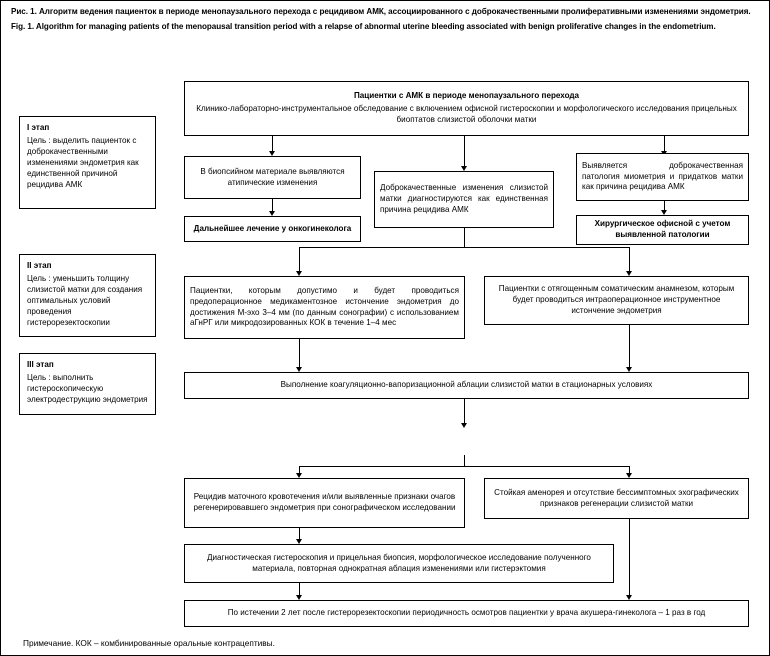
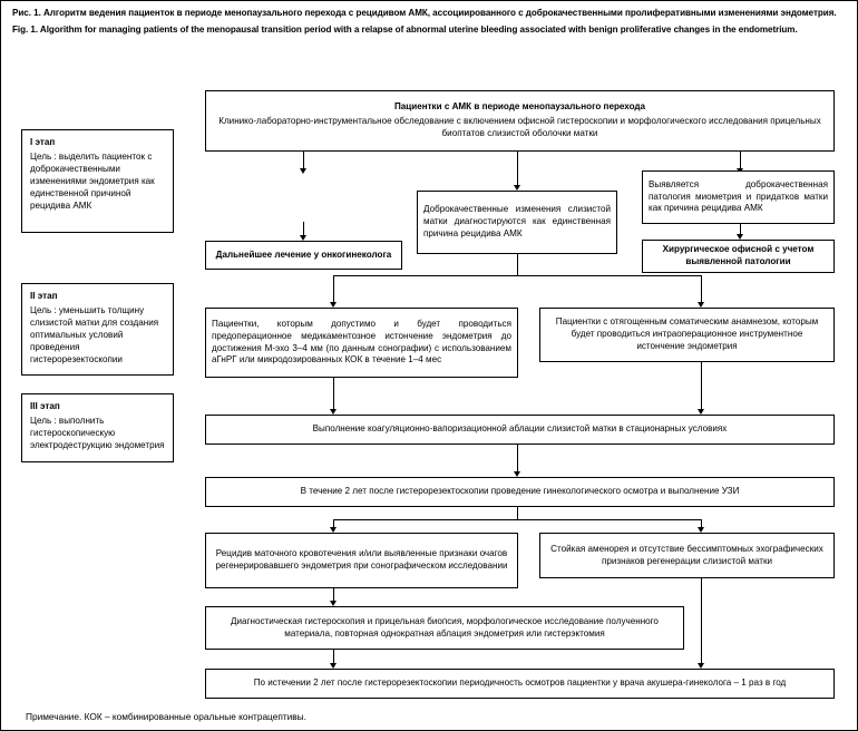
  Рис. 1. Алгоритм ведения пациенток в периоде менопаузального перехода с рецидивом АМК, ассоциированного с доброкачественными пролиферативными изменениями эндометрия.
  Fig. 1. Algorithm for managing patients of the menopausal transition period with a relapse of abnormal uterine bleeding associated with benign proliferative changes in the endometrium.
  I этап
  Цель : выделить пациенток с доброкачественными изменениями эндометрия как единственной причиной рецидива АМК
  II этап
  Цель : уменьшить толщину слизистой матки для создания оптимальных условий проведения гистерорезектоскопии
  III этап
  Цель : выполнить гистероскопическую электродеструкцию эндометрия
  Пациентки с АМК в периоде менопаузального перехода
  Клинико-лабораторно-инструментальное обследование с включением офисной гистероскопии и морфологического исследования прицельных биоптатов слизистой оболочки матки
- В биопсийном материале выявляются атипические изменения
  Доброкачественные изменения слизистой матки диагностируются как единственная причина рецидива АМК
  Выявляется доброкачественная патология миометрия и придатков матки как причина рецидива АМК
  Дальнейшее лечение у онкогинеколога
  Хирургическое офисной с учетом выявленной патологии
  Пациентки, которым допустимо и будет проводиться предоперационное медикаментозное истончение эндометрия до достижения М-эхо 3–4 мм (по данным сонографии) с использованием аГнРГ или микродозированных КОК в течение 1–4 мес
  Пациентки с отягощенным соматическим анамнезом, которым будет проводиться интраоперационное инструментное истончение эндометрия
  Выполнение коагуляционно-вапоризационной аблации слизистой матки в стационарных условиях
+ В течение 2 лет после гистерорезектоскопии проведение гинекологического осмотра и выполнение УЗИ
  Рецидив маточного кровотечения и/или выявленные признаки очагов регенерировавшего эндометрия при сонографическом исследовании
  Стойкая аменорея и отсутствие бессимптомных эхографических признаков регенерации слизистой матки
- Диагностическая гистероскопия и прицельная биопсия, морфологическое исследование полученного материала, повторная однократная аблация изменениями или гистерэктомия
+ Диагностическая гистероскопия и прицельная биопсия, морфологическое исследование полученного материала, повторная однократная аблация эндометрия или гистерэктомия
  По истечении 2 лет после гистерорезектоскопии периодичность осмотров пациентки у врача акушера-гинеколога – 1 раз в год
  Примечание. КОК – комбинированные оральные контрацептивы.
